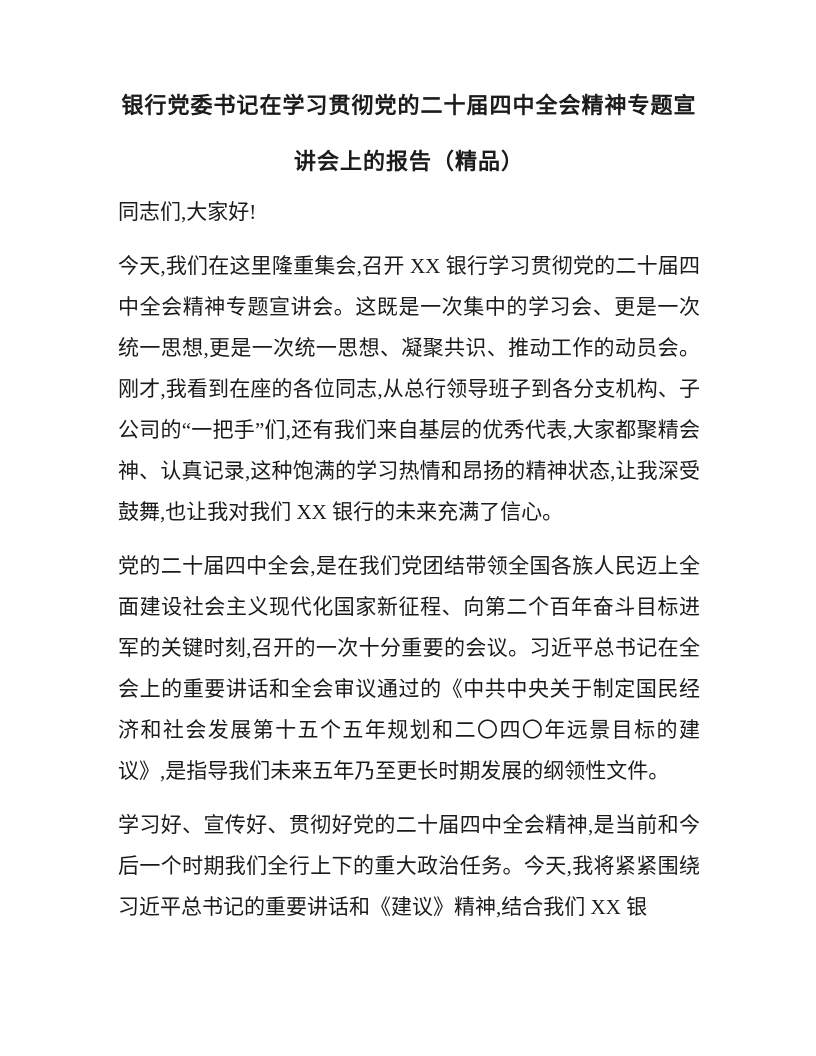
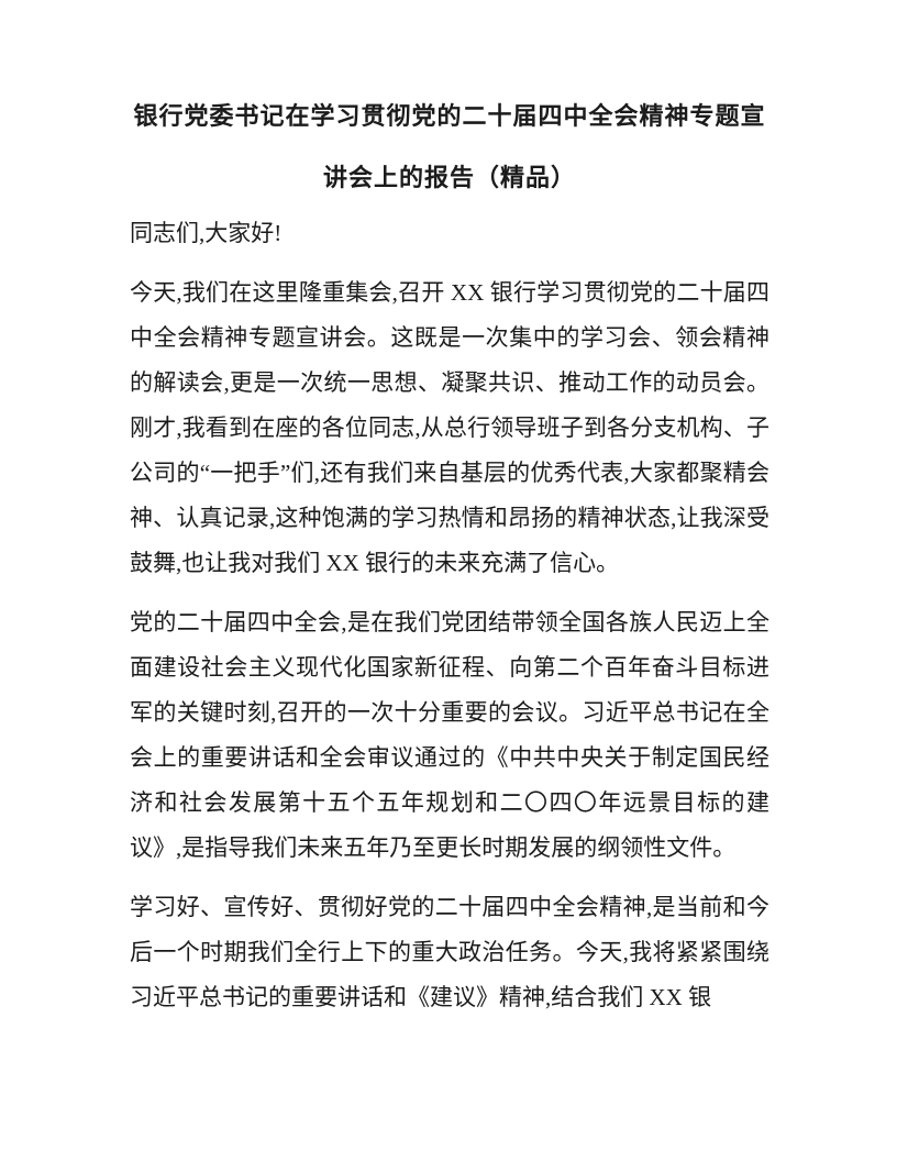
  银行党委书记在学习贯彻党的二十届四中全会精神专题宣讲会上的报告（精品）
  同志们,大家好!
- 今天,我们在这里隆重集会,召开 XX 银行学习贯彻党的二十届四中全会精神专题宣讲会。这既是一次集中的学习会、更是一次统一思想,更是一次统一思想、凝聚共识、推动工作的动员会。刚才,我看到在座的各位同志,从总行领导班子到各分支机构、子公司的“一把手”们,还有我们来自基层的优秀代表,大家都聚精会神、认真记录,这种饱满的学习热情和昂扬的精神状态,让我深受鼓舞,也让我对我们 XX 银行的未来充满了信心。
+ 今天,我们在这里隆重集会,召开 XX 银行学习贯彻党的二十届四中全会精神专题宣讲会。这既是一次集中的学习会、领会精神的解读会,更是一次统一思想、凝聚共识、推动工作的动员会。刚才,我看到在座的各位同志,从总行领导班子到各分支机构、子公司的“一把手”们,还有我们来自基层的优秀代表,大家都聚精会神、认真记录,这种饱满的学习热情和昂扬的精神状态,让我深受鼓舞,也让我对我们 XX 银行的未来充满了信心。
  党的二十届四中全会,是在我们党团结带领全国各族人民迈上全面建设社会主义现代化国家新征程、向第二个百年奋斗目标进军的关键时刻,召开的一次十分重要的会议。习近平总书记在全会上的重要讲话和全会审议通过的《中共中央关于制定国民经济和社会发展第十五个五年规划和二〇四〇年远景目标的建议》,是指导我们未来五年乃至更长时期发展的纲领性文件。
  学习好、宣传好、贯彻好党的二十届四中全会精神,是当前和今后一个时期我们全行上下的重大政治任务。今天,我将紧紧围绕习近平总书记的重要讲话和《建议》精神,结合我们 XX 银
